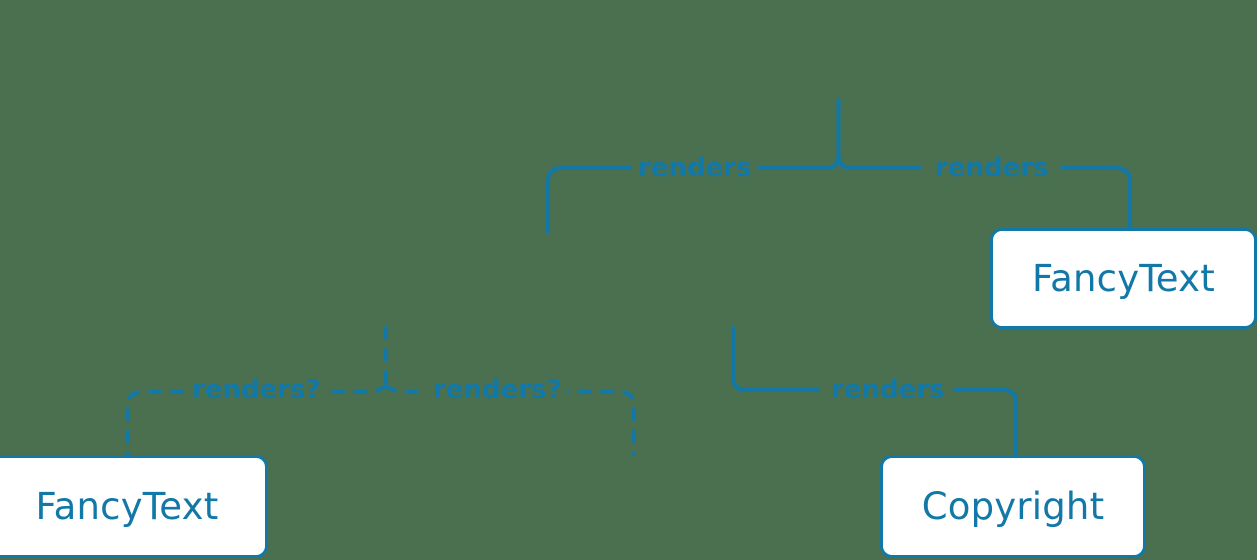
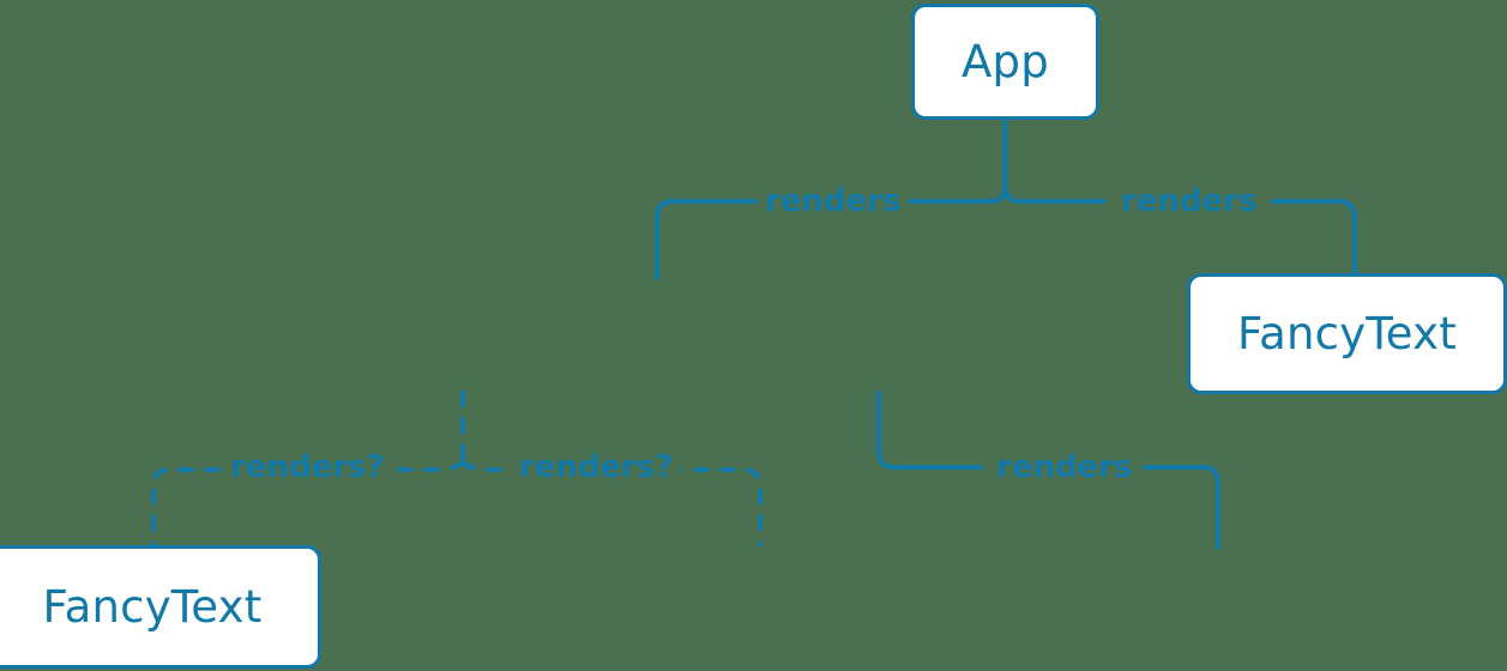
+ App
  FancyText
  FancyText
- Copyright
  renders
  renders
  renders
  renders?
  renders?
